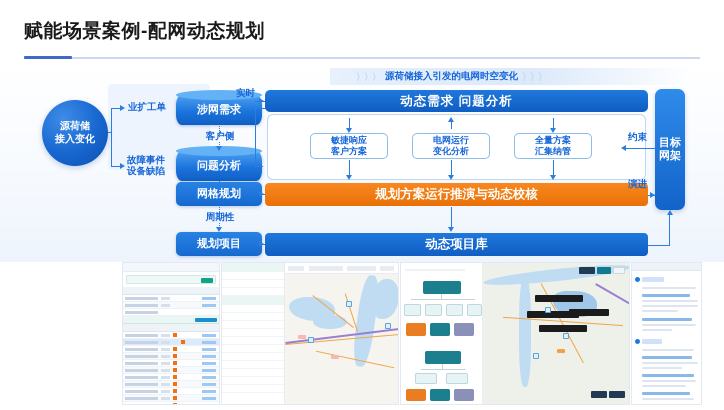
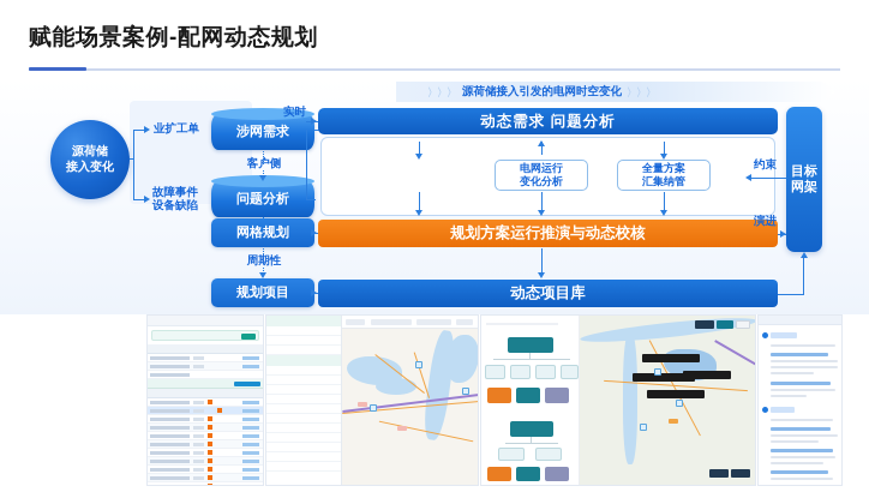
  赋能场景案例-配网动态规划
  源荷储
  接入变化
  业扩工单
  故障事件
  设备缺陷
  涉网需求
  问题分析
  客户侧
  网格规划
  规划项目
  周期性
  实时
  〉〉〉
  源荷储接入引发的电网时空变化
  〉〉〉
  动态需求 问题分析
- 敏捷响应
- 客户方案
  电网运行
  变化分析
  全量方案
  汇集纳管
  规划方案运行推演与动态校核
  动态项目库
  目标
  网架
  约束
  演进
